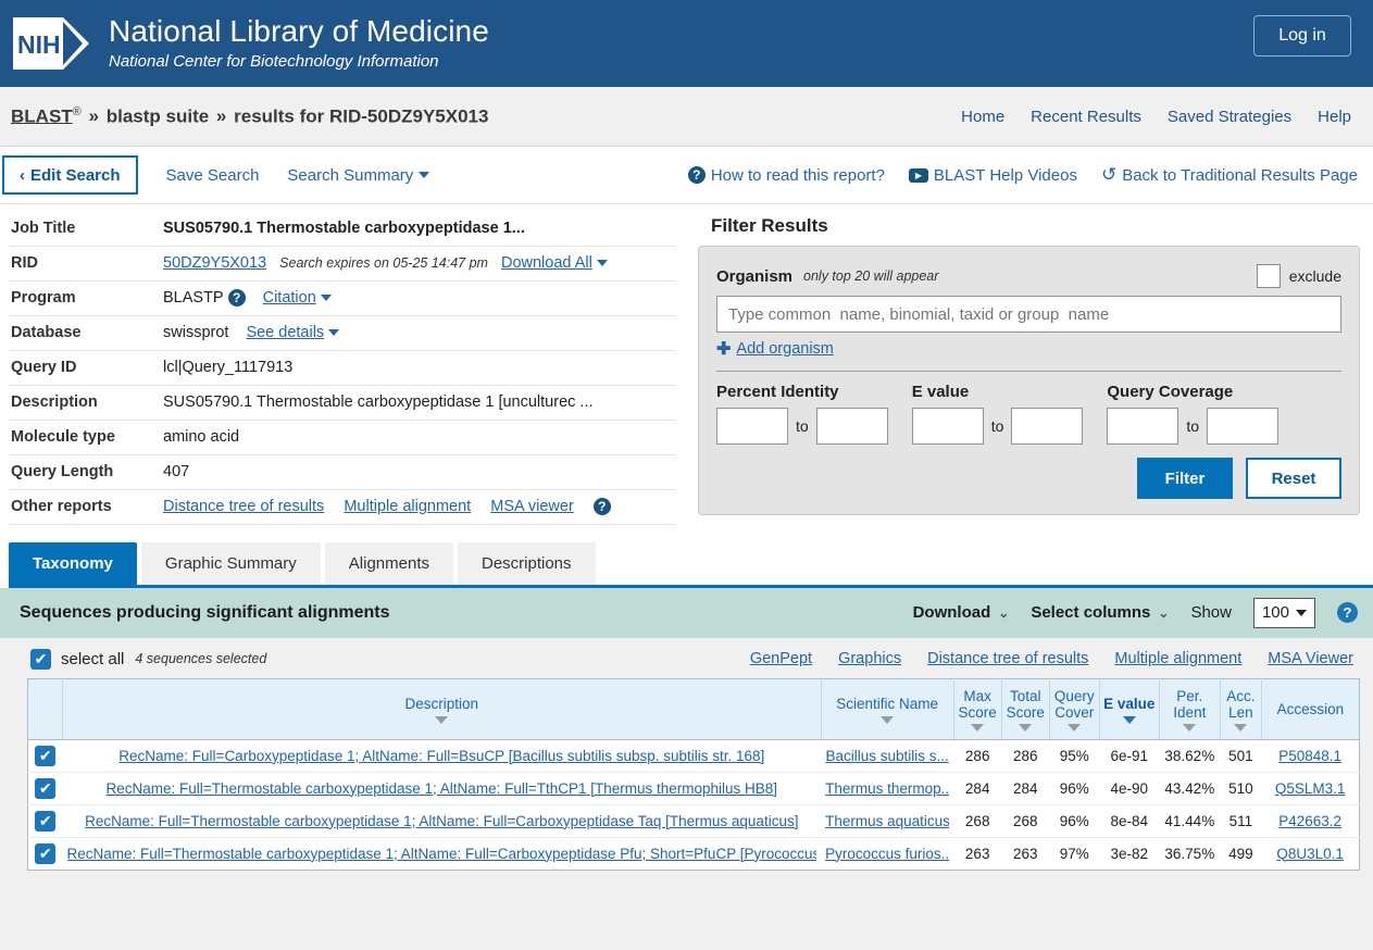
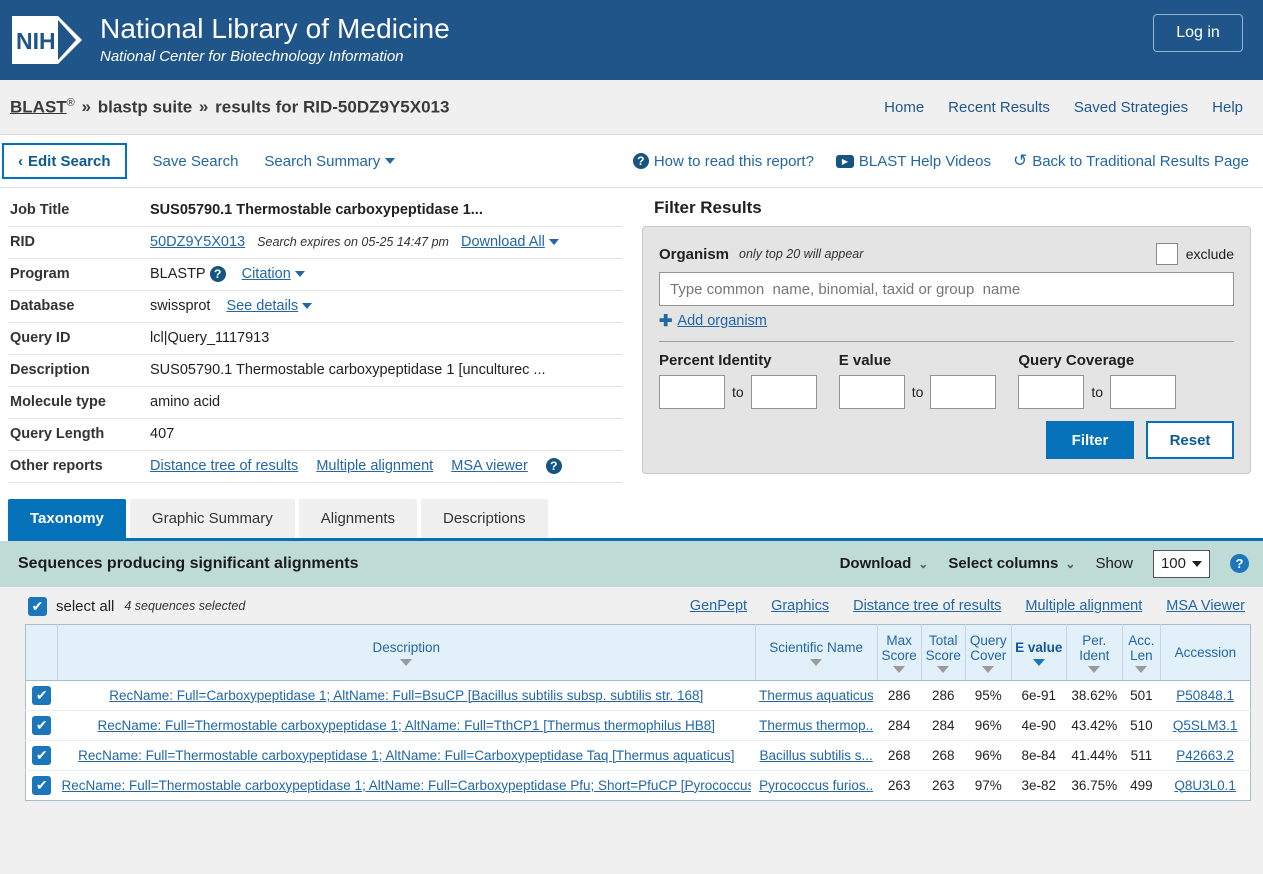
  NIH
  National Library of Medicine
  National Center for Biotechnology Information
  Log in
  BLAST® » blastp suite » results for RID-50DZ9Y5X013
  Home
  Recent Results
  Saved Strategies
  Help
  ‹
  Edit Search
  Save Search
  Search Summary
  ?
  How to read this report?
  ▶
  BLAST Help Videos
  ↺
  Back to Traditional Results Page
  Job Title	SUS05790.1 Thermostable carboxypeptidase 1...
  RID	50DZ9Y5X013 Search expires on 05-25 14:47 pm Download All
  Program	BLASTP ? Citation
  Database	swissprot See details
  Query ID	lcl|Query_1117913
  Description	SUS05790.1 Thermostable carboxypeptidase 1 [unculturec ...
  Molecule type	amino acid
  Query Length	407
  Other reports	Distance tree of results Multiple alignment MSA viewer ?
  Filter Results
  Organism
  only top 20 will appear
  exclude
  Type common name, binomial, taxid or group name
  ✚
  Add organism
  Percent Identity
  to
  E value
  to
  Query Coverage
  to
  Filter
  Reset
  Taxonomy
  Graphic Summary
  Alignments
  Descriptions
  Sequences producing significant alignments
  Download
  ⌄
  Select columns
  ⌄
  Show
  100
  ?
  ✔
  select all
  4 sequences selected
  GenPept
  Graphics
  Distance tree of results
  Multiple alignment
  MSA Viewer
  	Description	Scientific Name	Max Score	Total Score	Query Cover	E value	Per. Ident	Acc. Len	Accession
- ✔	RecName: Full=Carboxypeptidase 1; AltName: Full=BsuCP [Bacillus subtilis subsp. subtilis str. 168]	Bacillus subtilis s...	286	286	95%	6e-91	38.62%	501	P50848.1
+ ✔	RecName: Full=Carboxypeptidase 1; AltName: Full=BsuCP [Bacillus subtilis subsp. subtilis str. 168]	Thermus aquaticus	286	286	95%	6e-91	38.62%	501	P50848.1
  ✔	RecName: Full=Thermostable carboxypeptidase 1; AltName: Full=TthCP1 [Thermus thermophilus HB8]	Thermus thermop..	284	284	96%	4e-90	43.42%	510	Q5SLM3.1
- ✔	RecName: Full=Thermostable carboxypeptidase 1; AltName: Full=Carboxypeptidase Taq [Thermus aquaticus]	Thermus aquaticus	268	268	96%	8e-84	41.44%	511	P42663.2
+ ✔	RecName: Full=Thermostable carboxypeptidase 1; AltName: Full=Carboxypeptidase Taq [Thermus aquaticus]	Bacillus subtilis s...	268	268	96%	8e-84	41.44%	511	P42663.2
  ✔	RecName: Full=Thermostable carboxypeptidase 1; AltName: Full=Carboxypeptidase Pfu; Short=PfuCP [Pyrococcus	Pyrococcus furios..	263	263	97%	3e-82	36.75%	499	Q8U3L0.1
